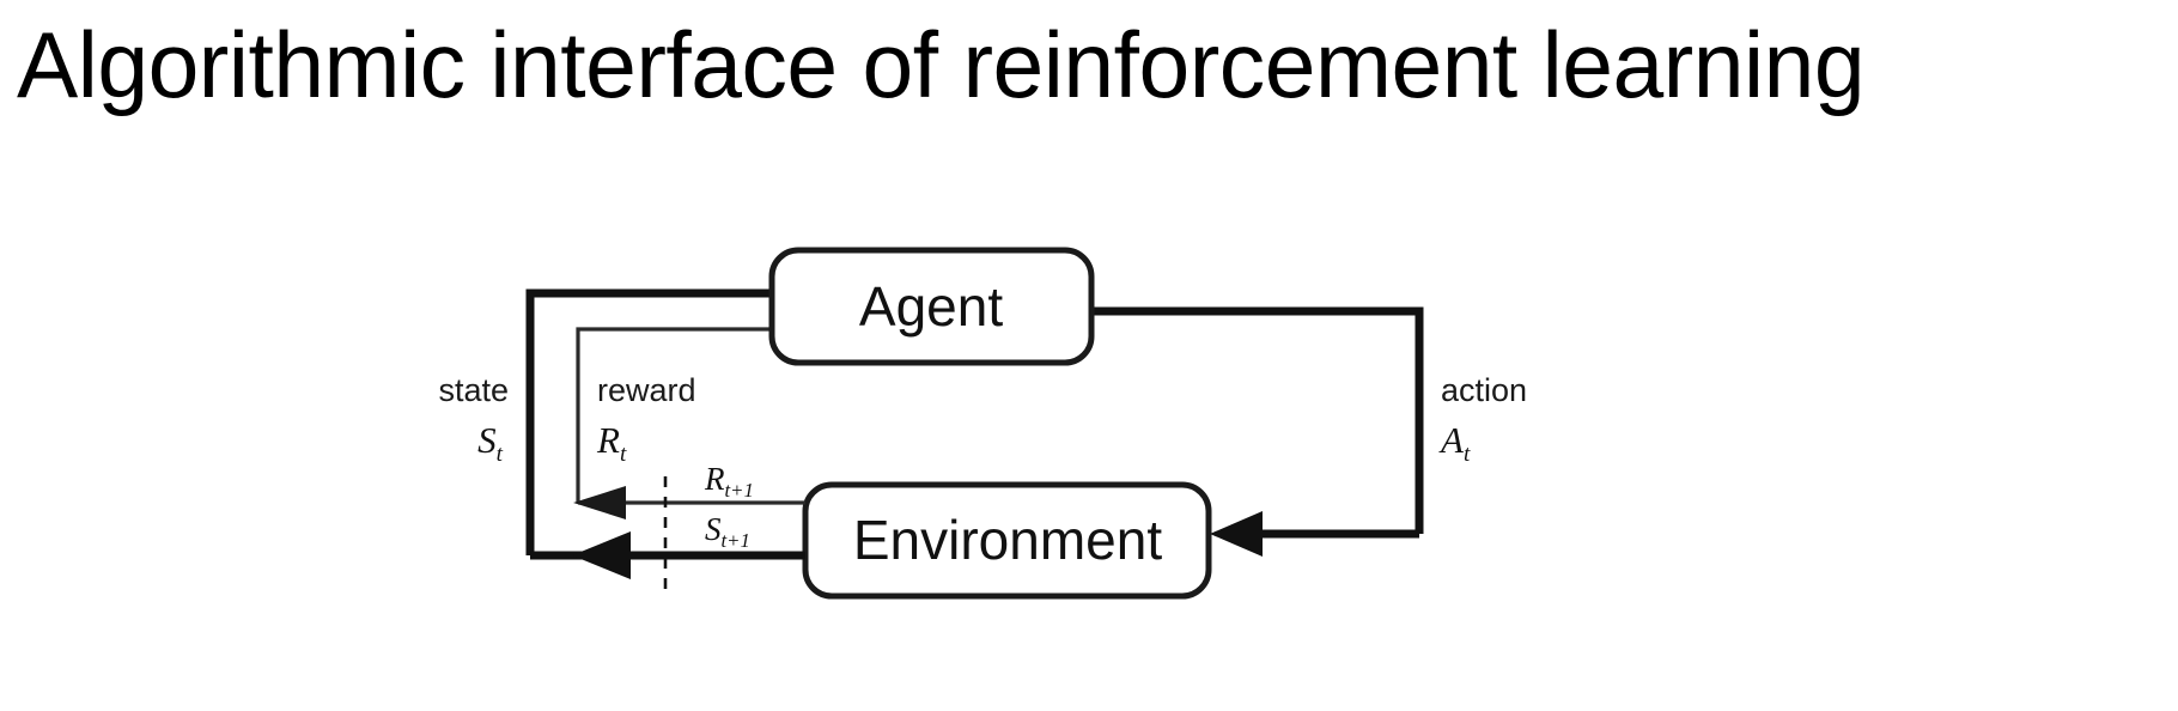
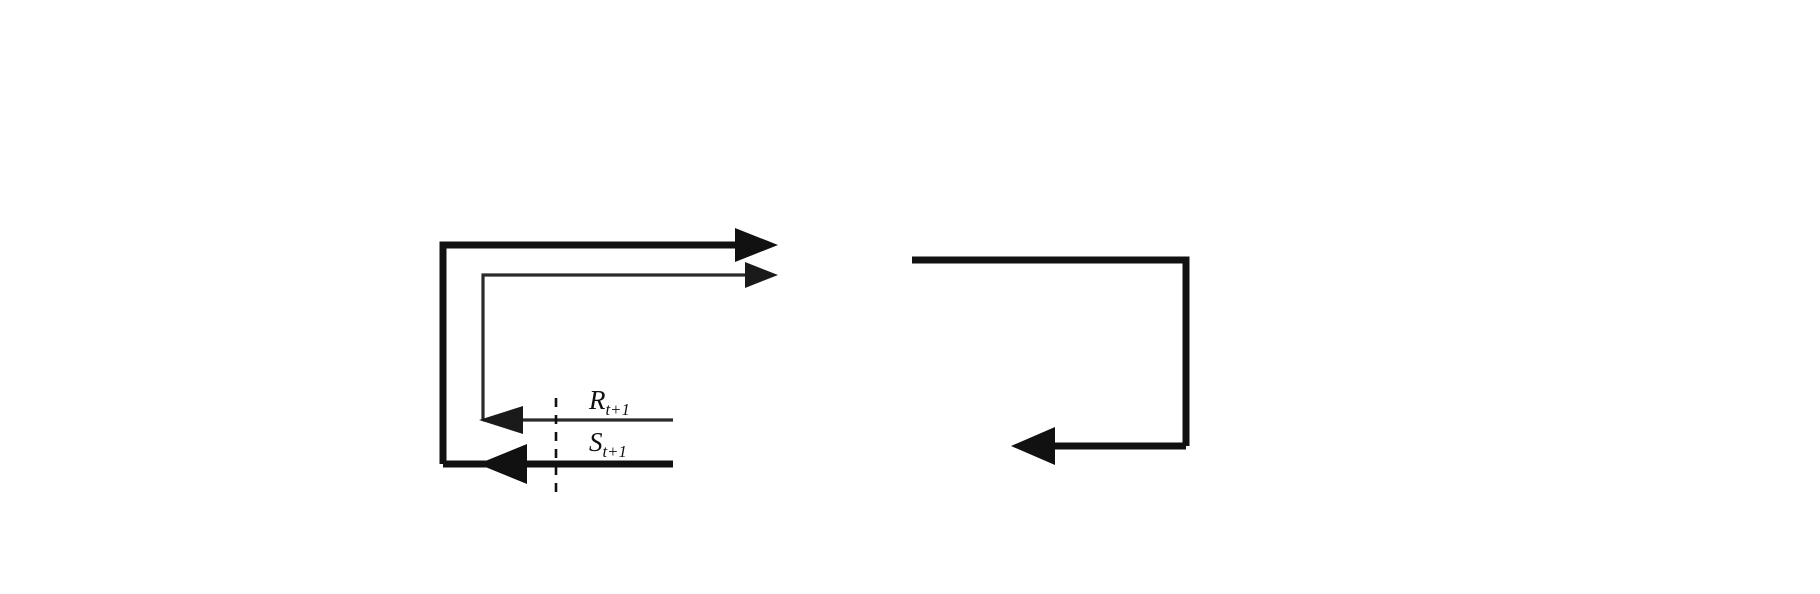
- Algorithmic interface of reinforcement learning
- Agent
- Environment
- state
- St
- reward
- Rt
- action
- At
  Rt+1
  St+1
